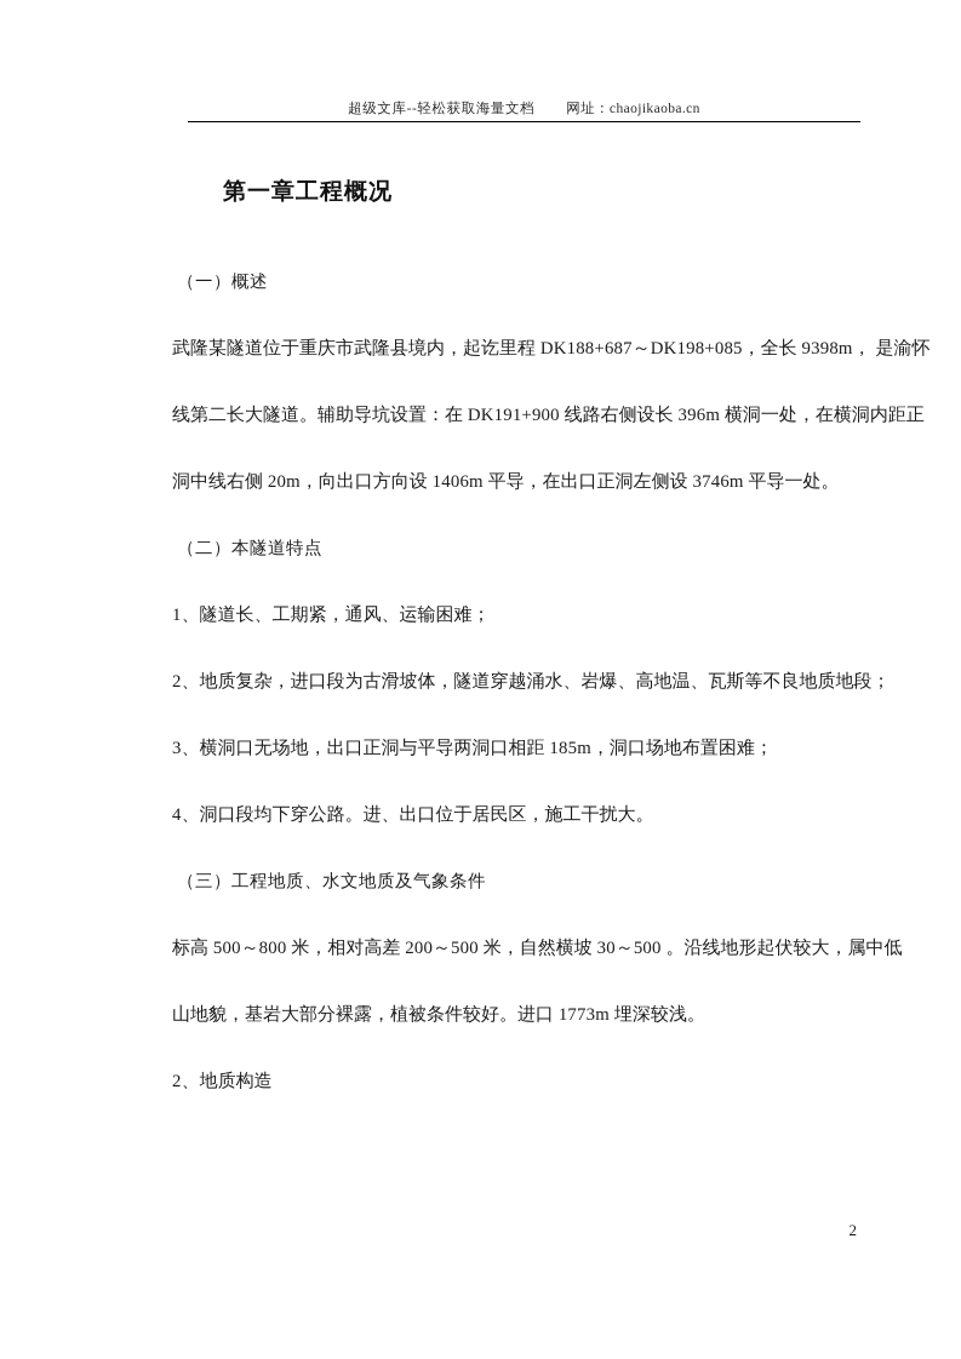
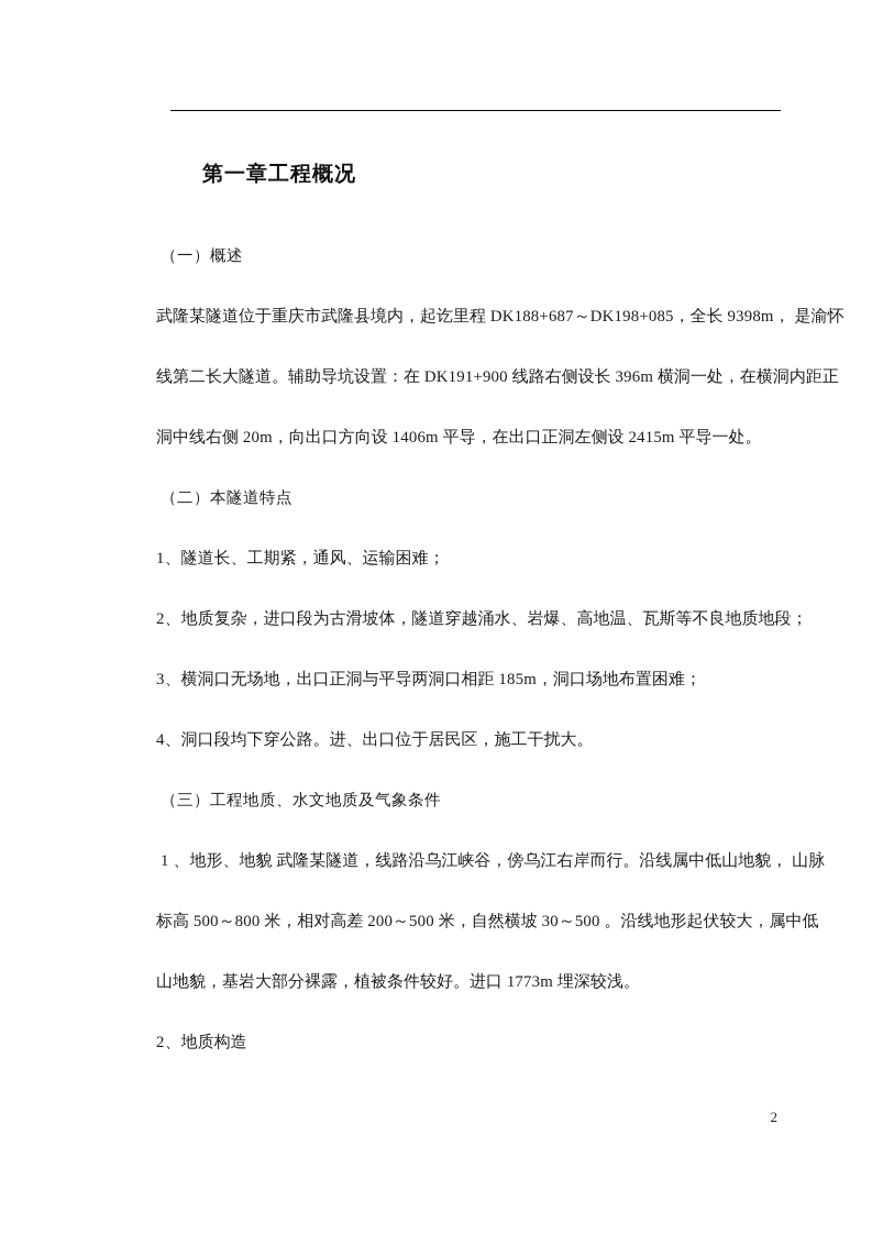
- 超级文库--轻松获取海量文档
- 网址：chaojikaoba.cn
  第一章工程概况
  （一）概述
  武隆某隧道位于重庆市武隆县境内，起讫里程 DK188+687～DK198+085，全长 9398m， 是渝怀
  线第二长大隧道。辅助导坑设置：在 DK191+900 线路右侧设长 396m 横洞一处，在横洞内距正
- 洞中线右侧 20m，向出口方向设 1406m 平导，在出口正洞左侧设 3746m 平导一处。
+ 洞中线右侧 20m，向出口方向设 1406m 平导，在出口正洞左侧设 2415m 平导一处。
  （二）本隧道特点
  1、隧道长、工期紧，通风、运输困难；
  2、地质复杂，进口段为古滑坡体，隧道穿越涌水、岩爆、高地温、瓦斯等不良地质地段；
  3、横洞口无场地，出口正洞与平导两洞口相距 185m，洞口场地布置困难；
  4、洞口段均下穿公路。进、出口位于居民区，施工干扰大。
  （三）工程地质、水文地质及气象条件
+ 1 、地形、地貌 武隆某隧道，线路沿乌江峡谷，傍乌江右岸而行。沿线属中低山地貌， 山脉
  标高 500～800 米，相对高差 200～500 米，自然横坡 30～500 。沿线地形起伏较大，属中低
  山地貌，基岩大部分裸露，植被条件较好。进口 1773m 埋深较浅。
  2、地质构造
  2
